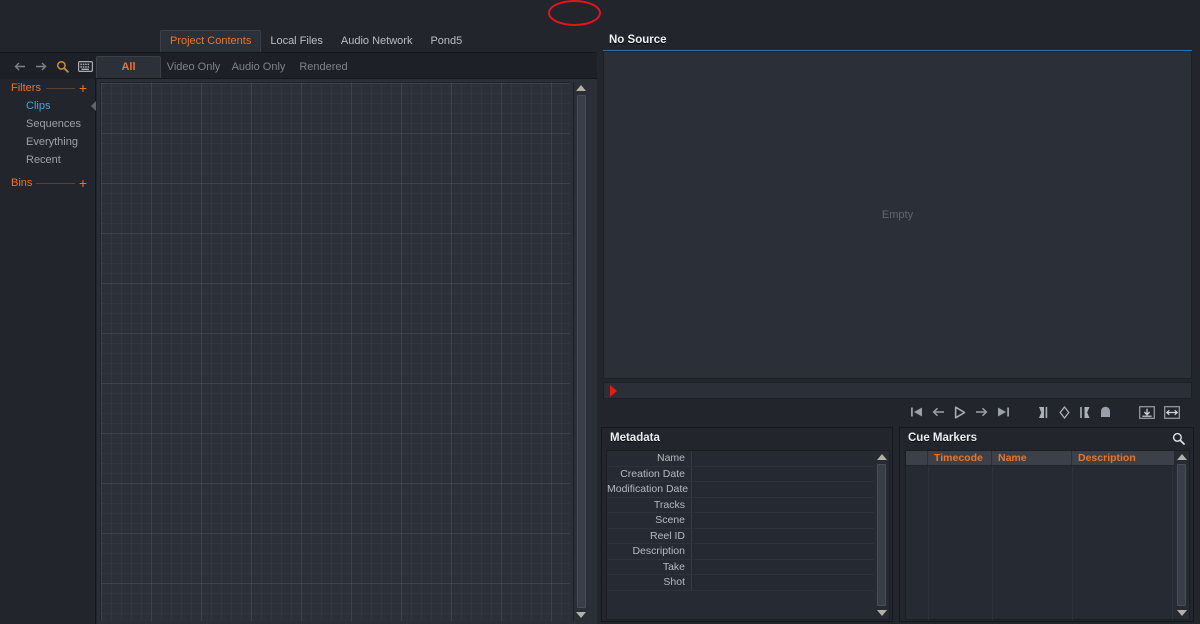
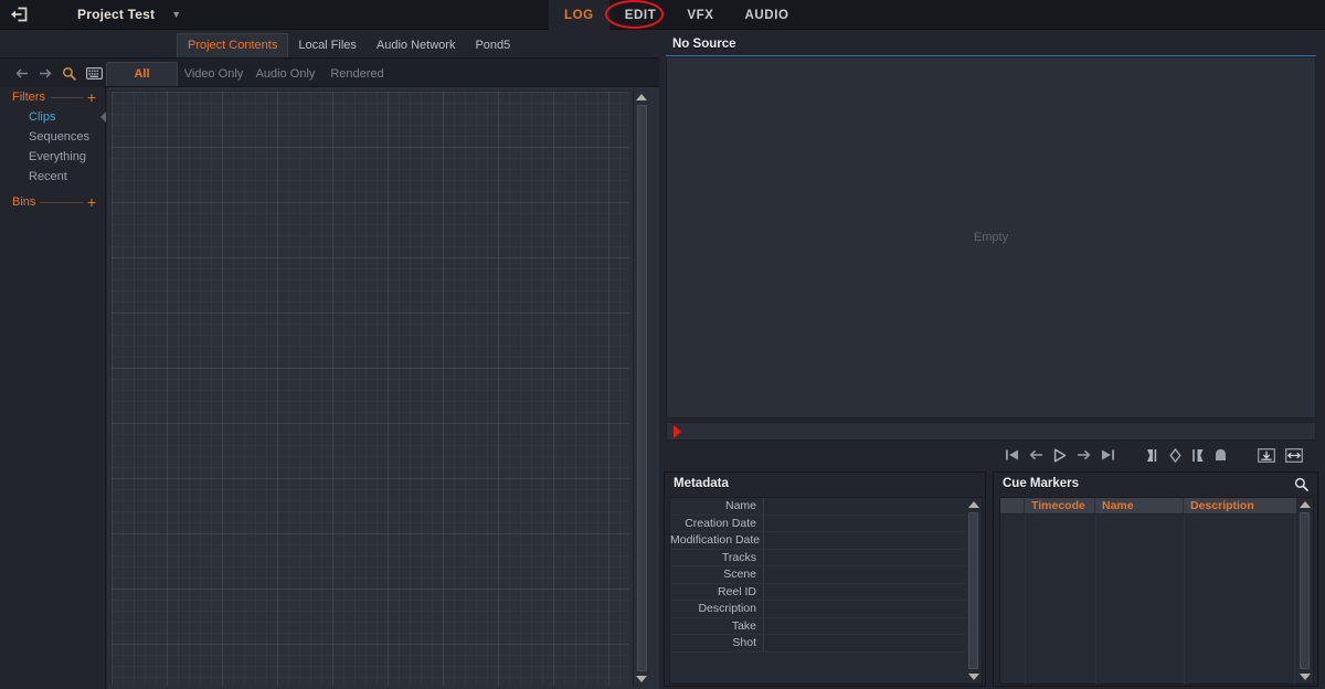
+ Project Test
+ ▼
+ LOG
+ EDIT
+ VFX
+ AUDIO
  Project Contents
  Local Files
  Audio Network
  Pond5
  All
  Video Only
  Audio Only
  Rendered
  Filters
  +
  Clips
  Sequences
  Everything
  Recent
  Bins
  +
  No Source
  Empty
  Metadata
  Name
  Creation Date
  Modification Date
  Tracks
  Scene
  Reel ID
  Description
  Take
  Shot
  Cue Markers
  Timecode
  Name
  Description
